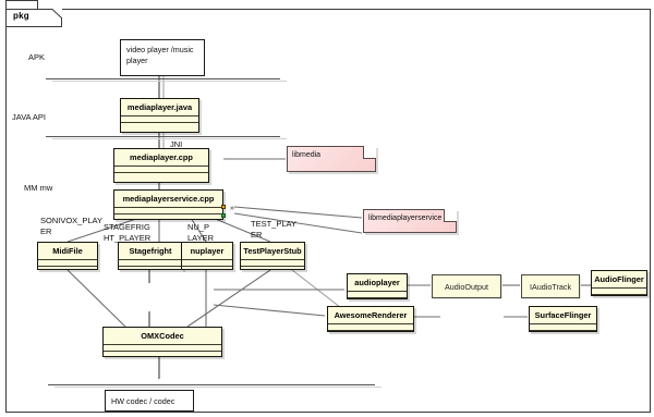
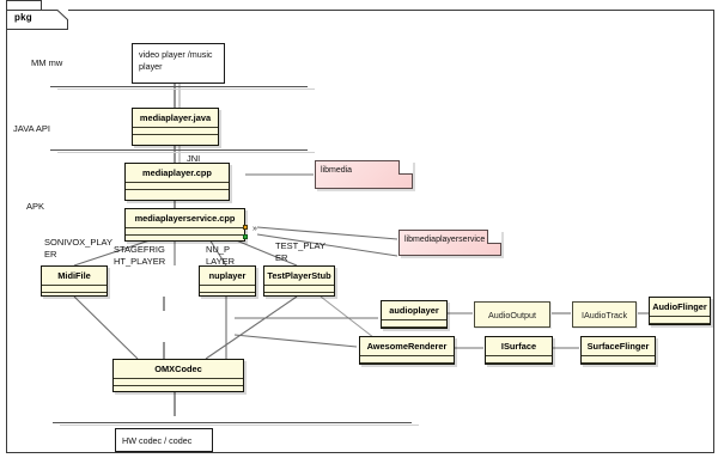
  pkg
- APK
+ MM mw
  JAVA API
- MM mw
+ APK
  JNI
  SONIVOX_PLAY
  ER
  STAGEFRIG
  HT_PLAYER
  NU_P
  LAYER
  TEST_PLAY
  ER
  video player /music
  player
  HW codec / codec
  mediaplayer.java
  mediaplayer.cpp
  mediaplayerservice.cpp
  MidiFile
- Stagefright
  nuplayer
  TestPlayerStub
  OMXCodec
  audioplayer
  AudioOutput
  IAudioTrack
  AudioFlinger
  AwesomeRenderer
+ ISurface
  SurfaceFlinger
